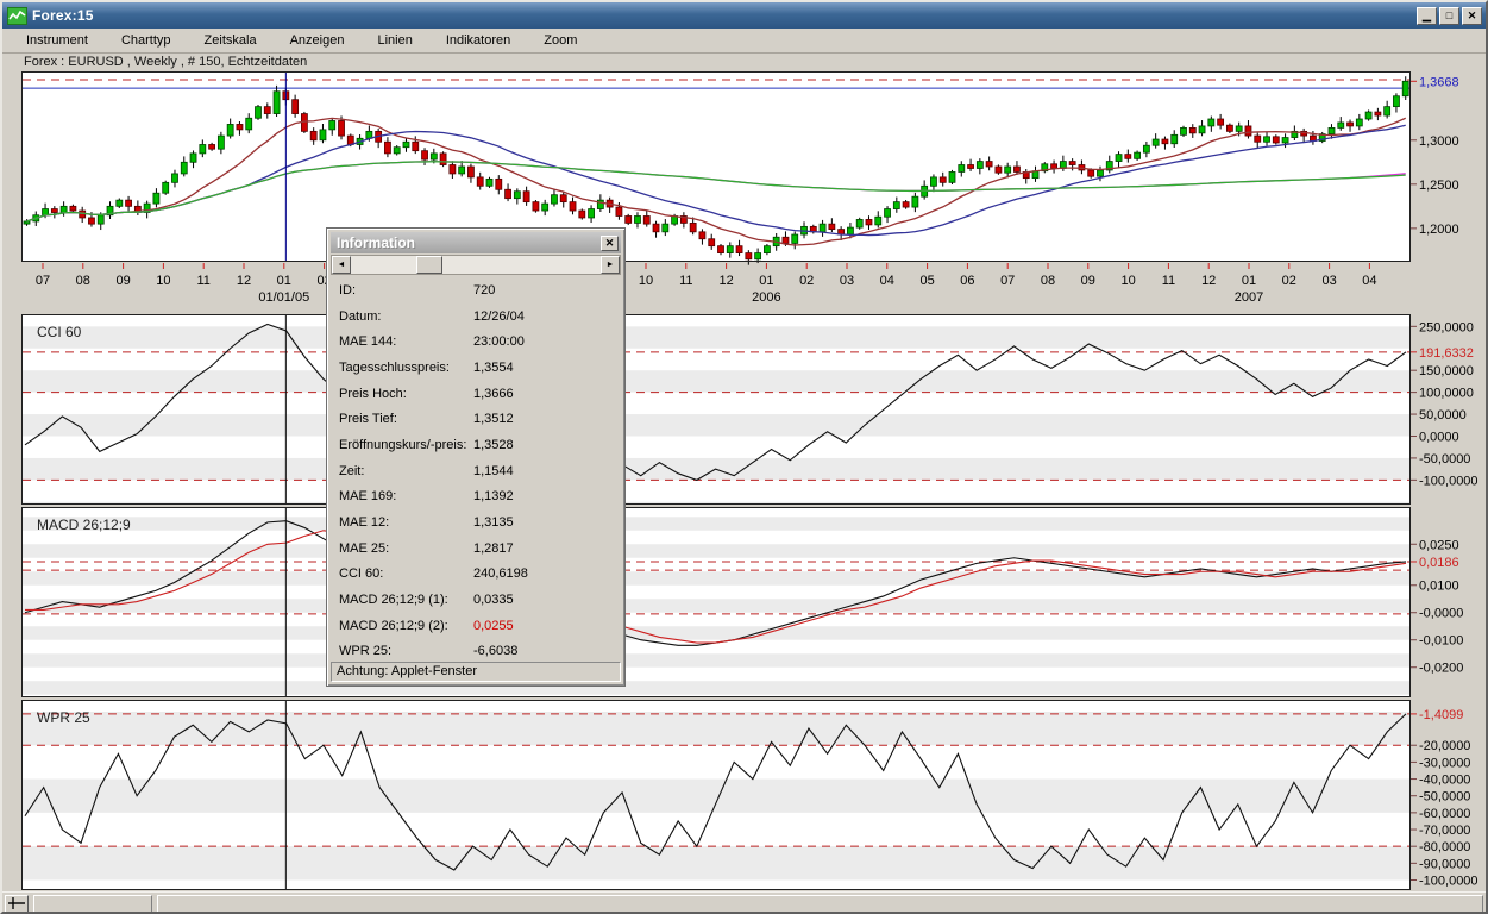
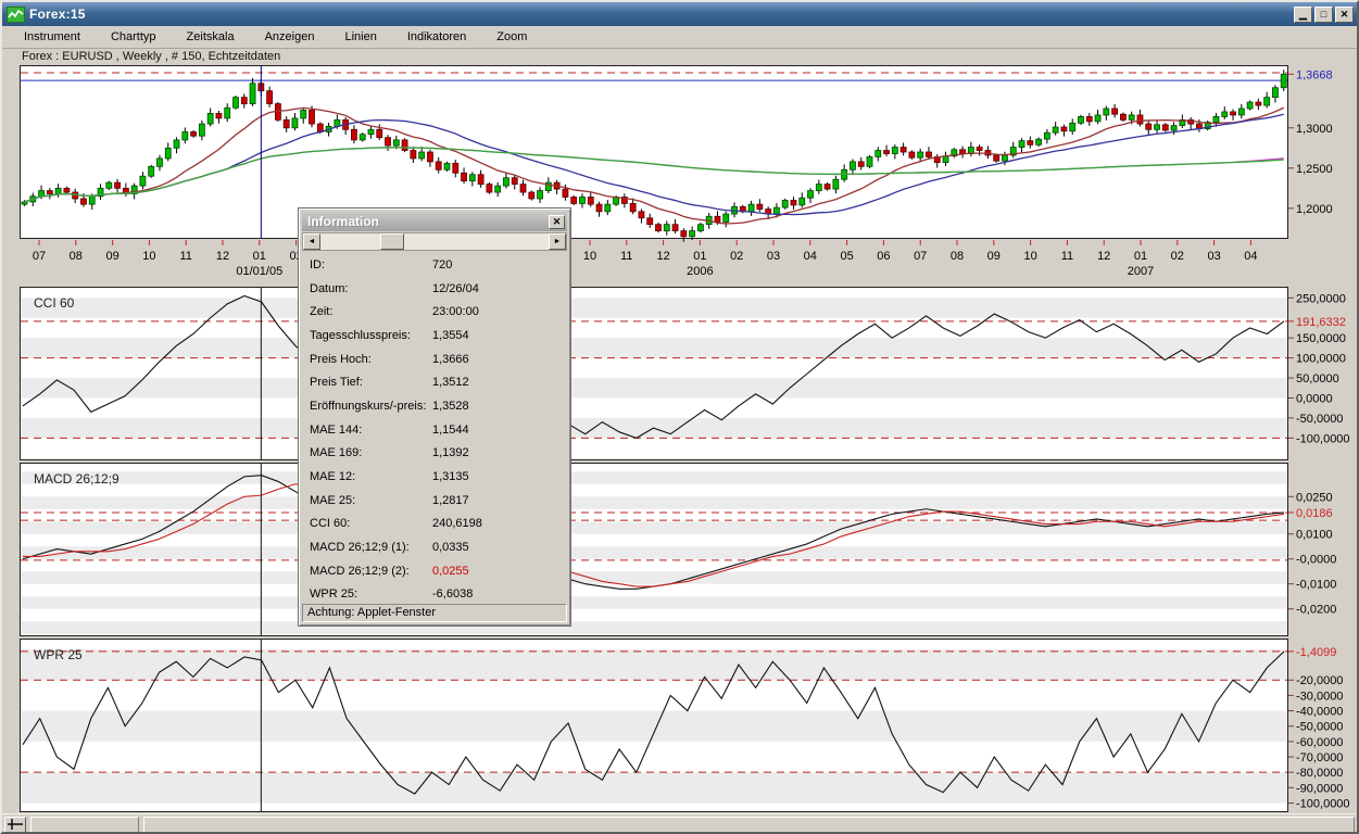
  Forex:15
  ▁
  □
  ✕
  Instrument
  Charttyp
  Zeitskala
  Anzeigen
  Linien
  Indikatoren
  Zoom
  Forex : EURUSD , Weekly , # 150, Echtzeitdaten
  1,3000
  1,2500
  1,2000
  1,3668
  07
  08
  09
  10
  11
  12
  01
  01/01/05
  10
  11
  12
  01
  2006
  02
  03
  04
  05
  06
  07
  08
  09
  10
  11
  12
  01
  2007
  02
  03
  04
  CCI 60
  250,0000
  150,0000
  100,0000
  50,0000
  0,0000
  -50,0000
  -100,0000
  191,6332
  MACD 26;12;9
  0,0250
  0,0100
  -0,0000
  -0,0100
  -0,0200
  0,0186
  WPR 25
  -20,0000
  -30,0000
  -40,0000
  -50,0000
  -60,0000
  -70,0000
  -80,0000
  -90,0000
  -100,0000
  -1,4099
  Information
  ✕
  ID:
  720
  Datum:
  12/26/04
- MAE 144:
+ Zeit:
  23:00:00
  Tagesschlusspreis:
  1,3554
  Preis Hoch:
  1,3666
  Preis Tief:
  1,3512
  Eröffnungskurs/-preis:
  1,3528
- Zeit:
+ MAE 144:
  1,1544
  MAE 169:
  1,1392
  MAE 12:
  1,3135
  MAE 25:
  1,2817
  CCI 60:
  240,6198
  MACD 26;12;9 (1):
  0,0335
  MACD 26;12;9 (2):
  0,0255
  WPR 25:
  -6,6038
  Achtung: Applet-Fenster
